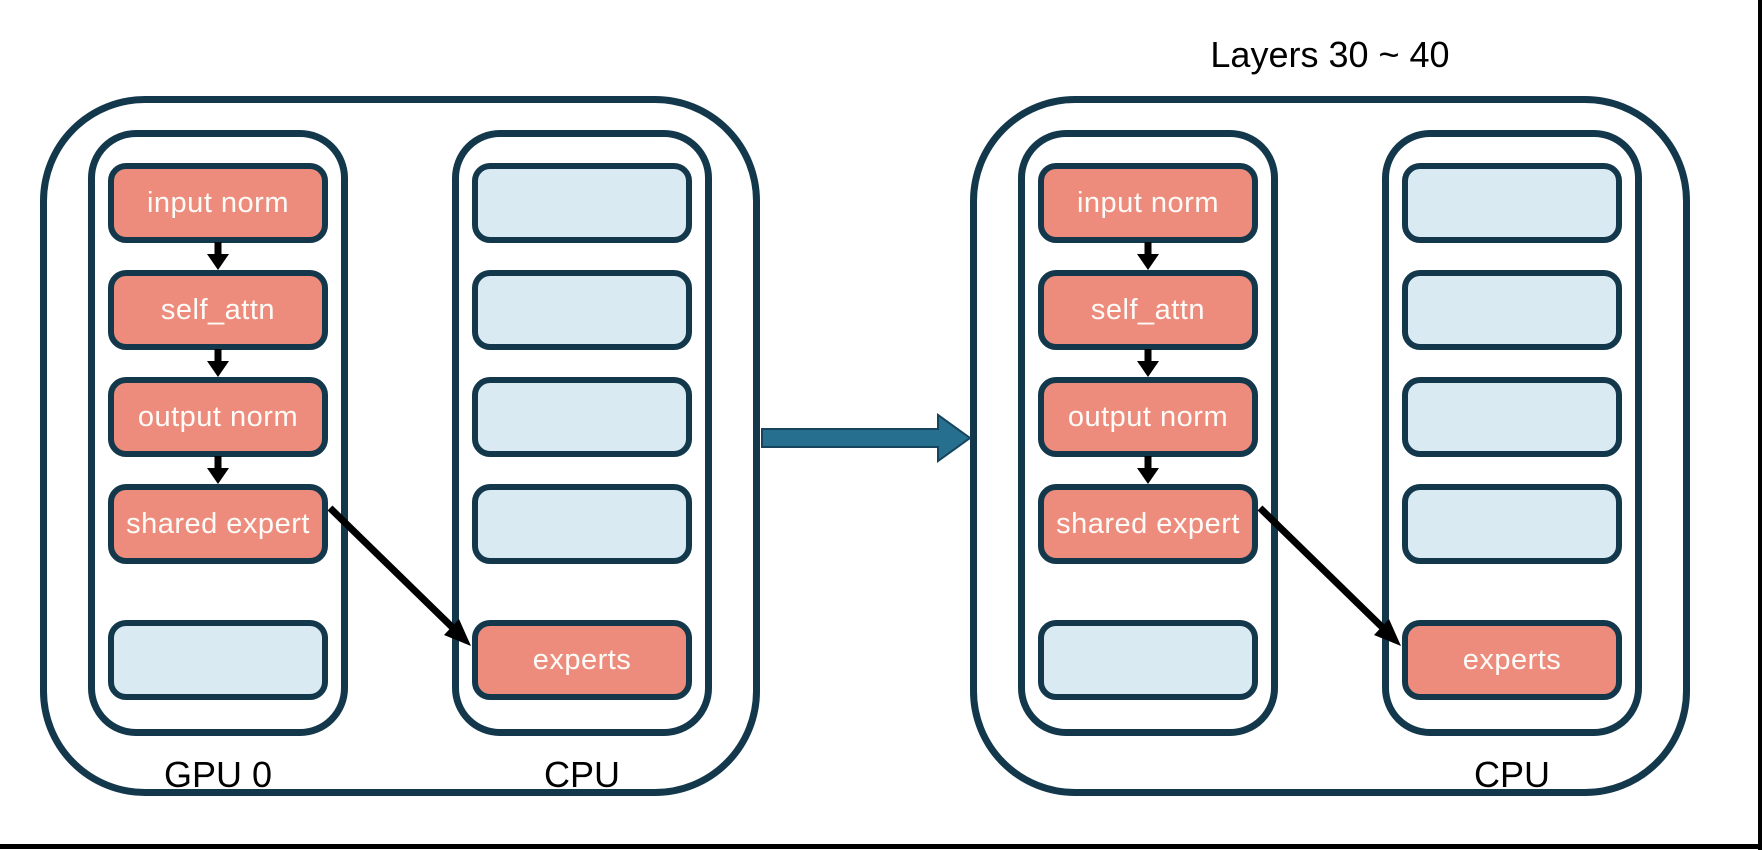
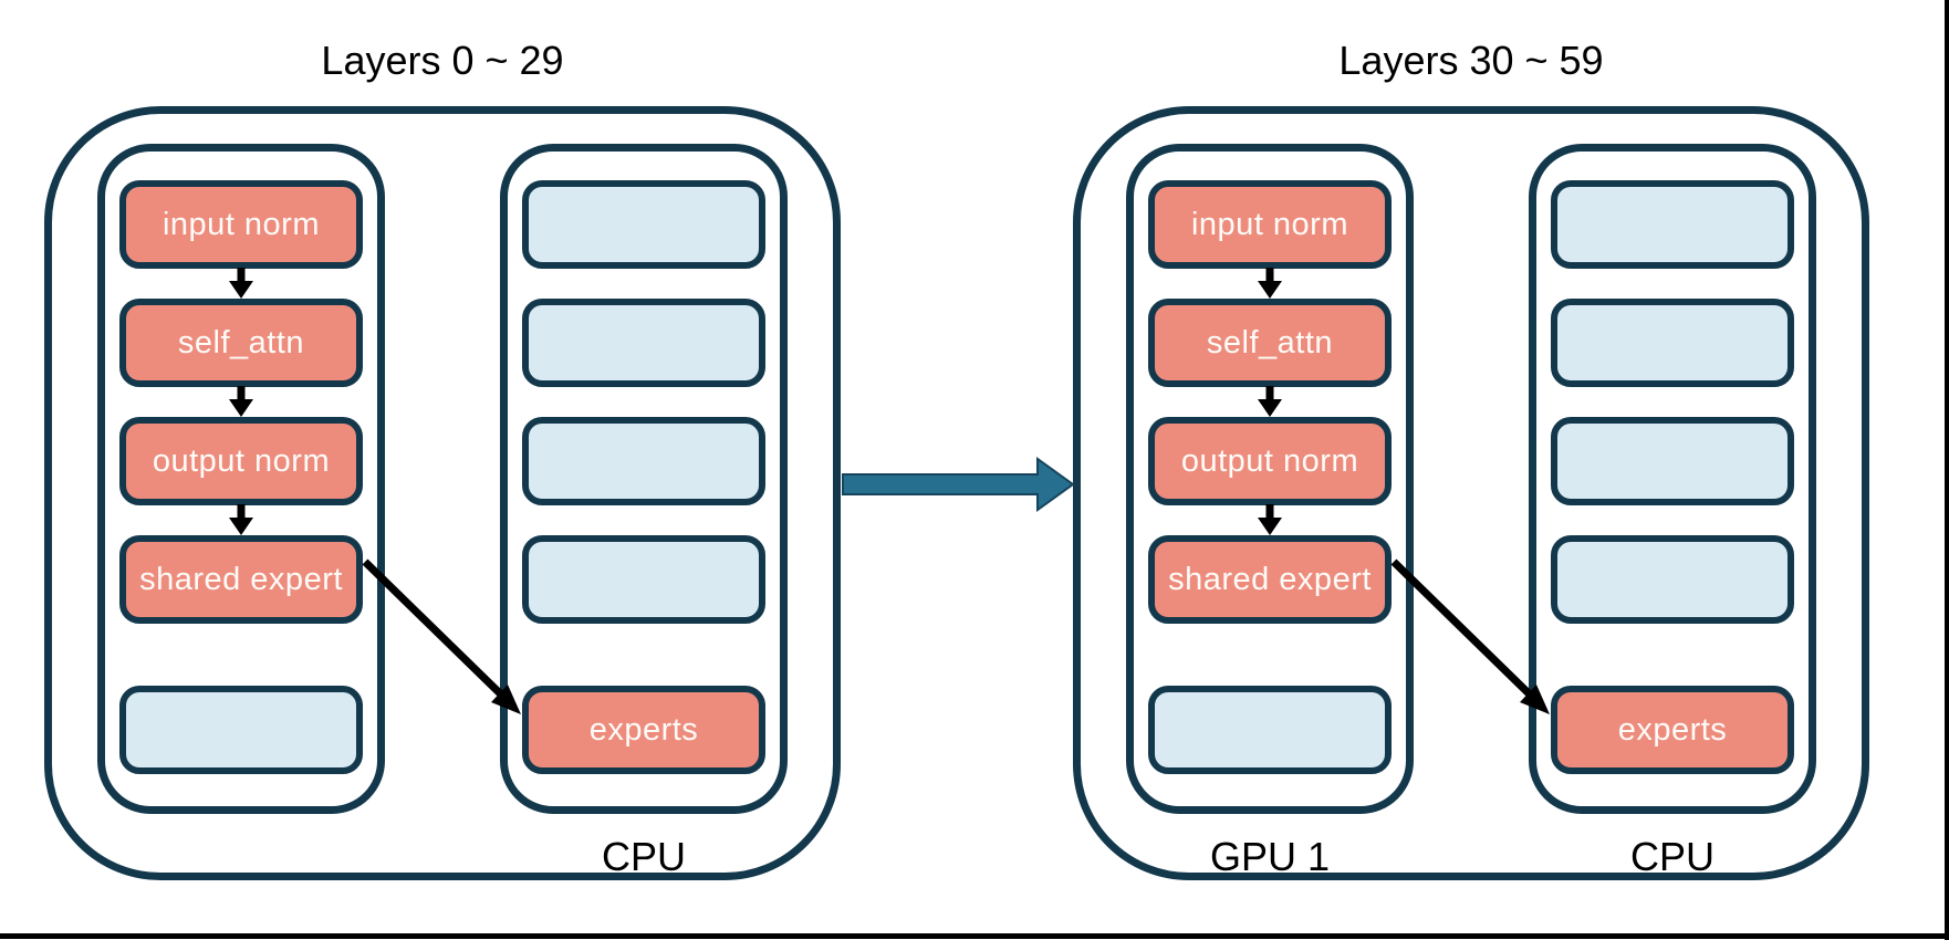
+ Layers 0 ~ 29
  input norm
  self_attn
  output norm
  shared expert
  experts
- GPU 0
  CPU
- Layers 30 ~ 40
+ Layers 30 ~ 59
  input norm
  self_attn
  output norm
  shared expert
  experts
+ GPU 1
  CPU
